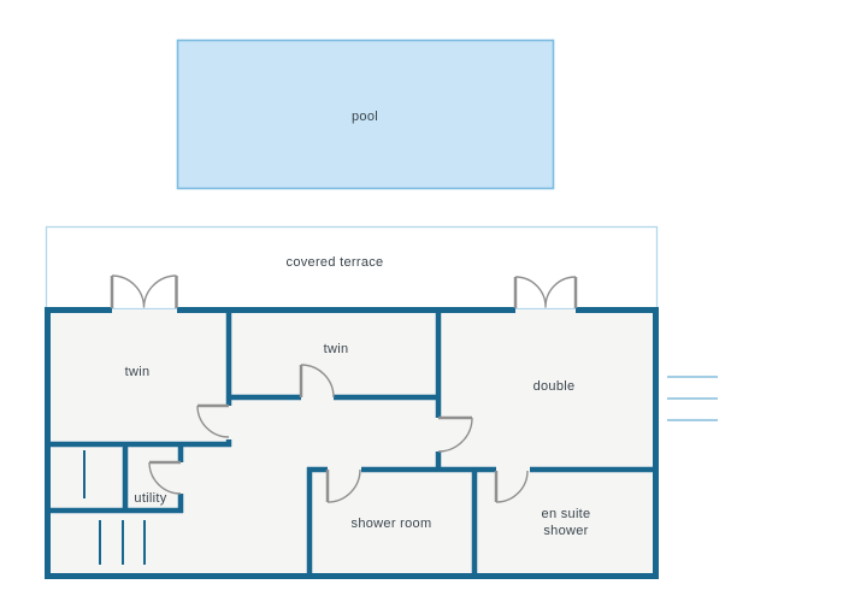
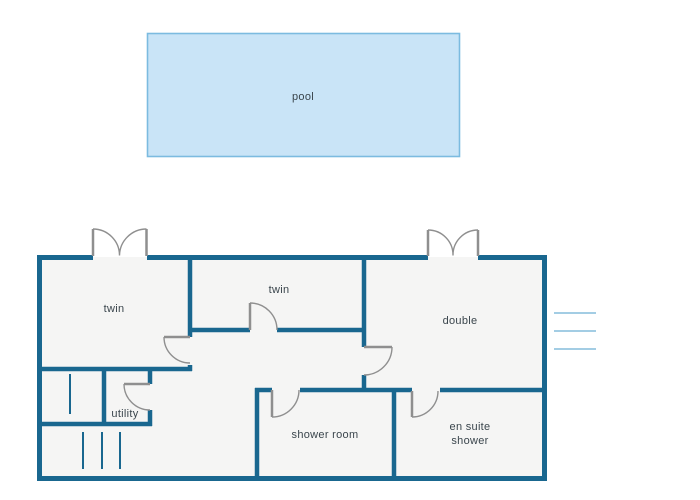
  pool
- covered terrace
  twin
  twin
  double
  utility
  shower room
  en suite shower
